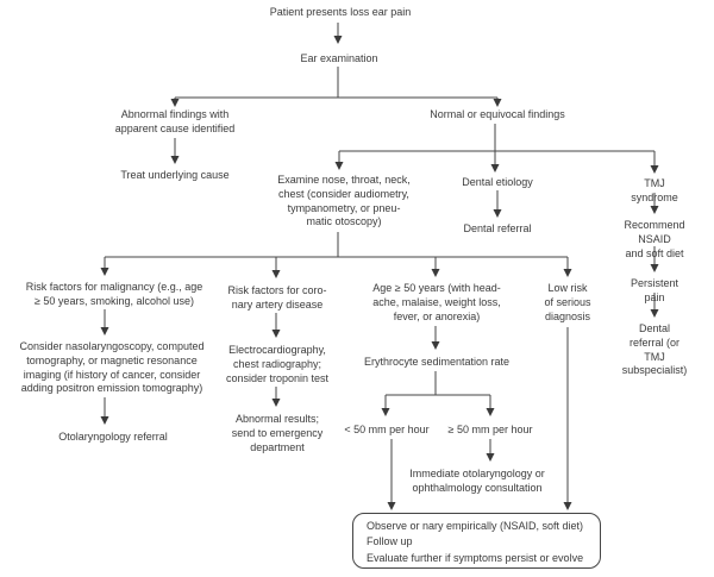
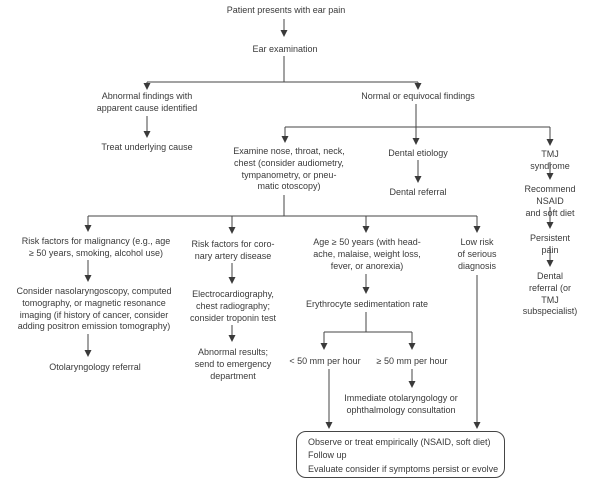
- Patient presents loss ear pain
+ Patient presents with ear pain
  Ear examination
  Abnormal findings with
  apparent cause identified
  Treat underlying cause
  Normal or equivocal findings
  Examine nose, throat, neck,
  chest (consider audiometry,
  tympanometry, or pneu-
  matic otoscopy)
  Dental etiology
  Dental referral
  TMJ syndrome
  Recommend NSAID
  and soft diet
  Persistent pain
  Dental referral (or
  TMJ subspecialist)
  Risk factors for malignancy (e.g., age
  ≥ 50 years, smoking, alcohol use)
  Consider nasolaryngoscopy, computed
  tomography, or magnetic resonance
  imaging (if history of cancer, consider
  adding positron emission tomography)
  Otolaryngology referral
  Risk factors for coro-
  nary artery disease
  Electrocardiography,
  chest radiography;
  consider troponin test
  Abnormal results;
  send to emergency
  department
  Age ≥ 50 years (with head-
  ache, malaise, weight loss,
  fever, or anorexia)
  Erythrocyte sedimentation rate
  < 50 mm per hour
  ≥ 50 mm per hour
  Immediate otolaryngology or
  ophthalmology consultation
  Low risk
  of serious
  diagnosis
- Observe or nary empirically (NSAID, soft diet)
+ Observe or treat empirically (NSAID, soft diet)
  Follow up
- Evaluate further if symptoms persist or evolve
+ Evaluate consider if symptoms persist or evolve
